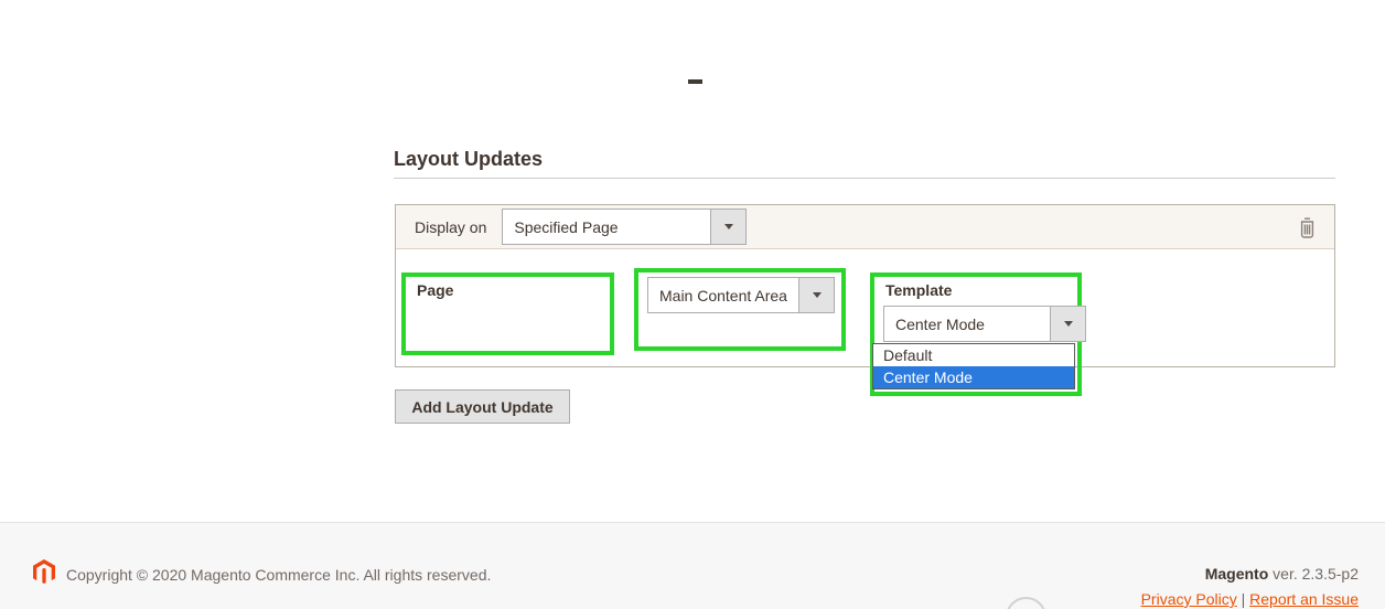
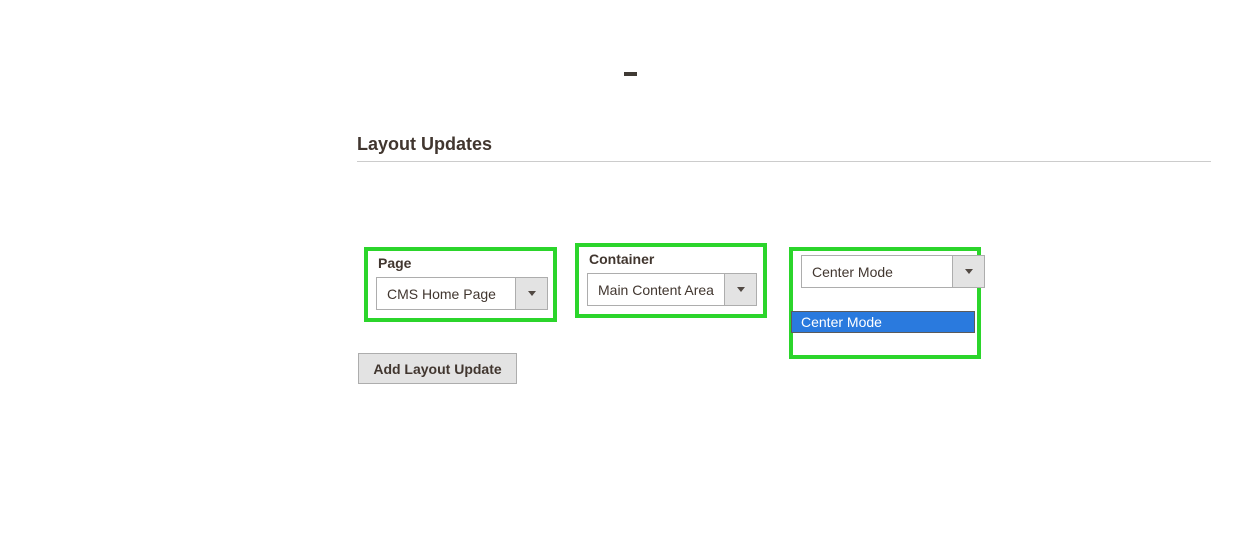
  Layout Updates
- Display on
- Specified Page
  Page
+ CMS Home Page
+ Container
  Main Content Area
- Template
  Center Mode
- Default
  Center Mode
  Add Layout Update
- Copyright © 2020 Magento Commerce Inc. All rights reserved.
- Magento ver. 2.3.5-p2
- Privacy Policy | Report an Issue
